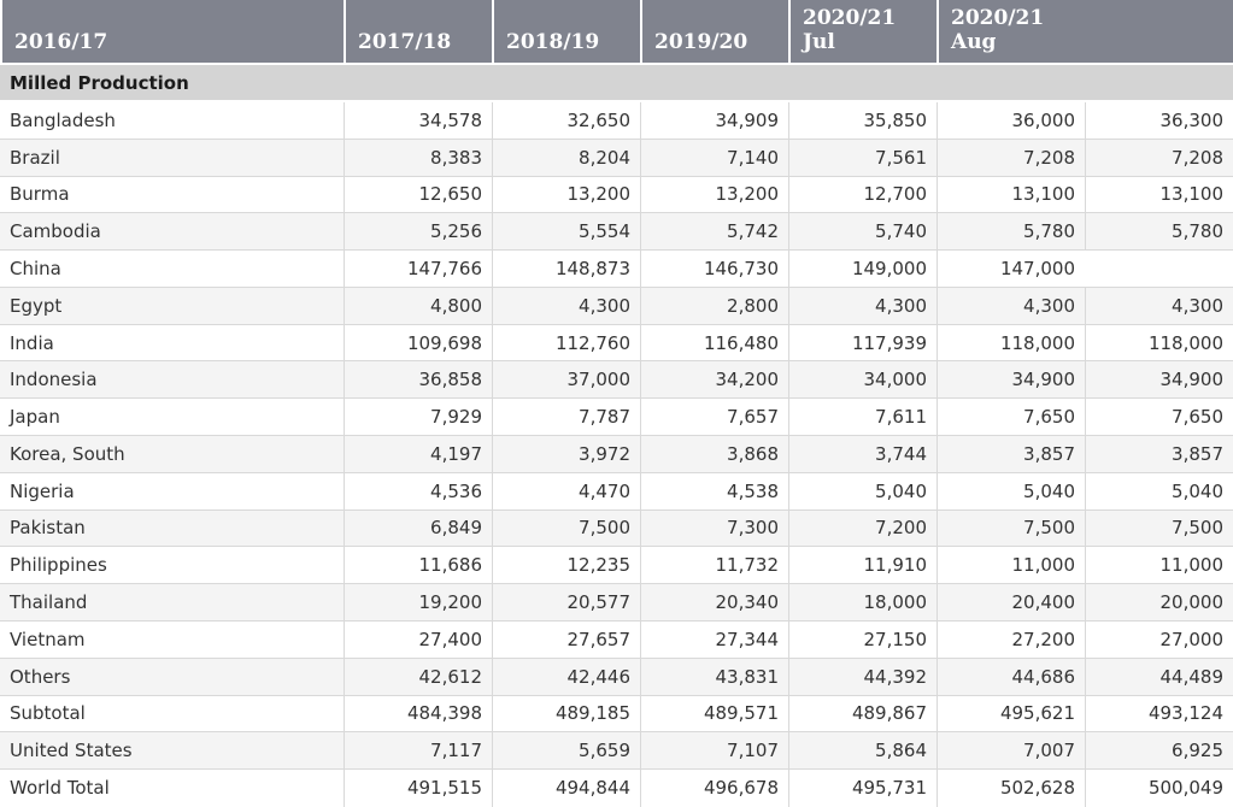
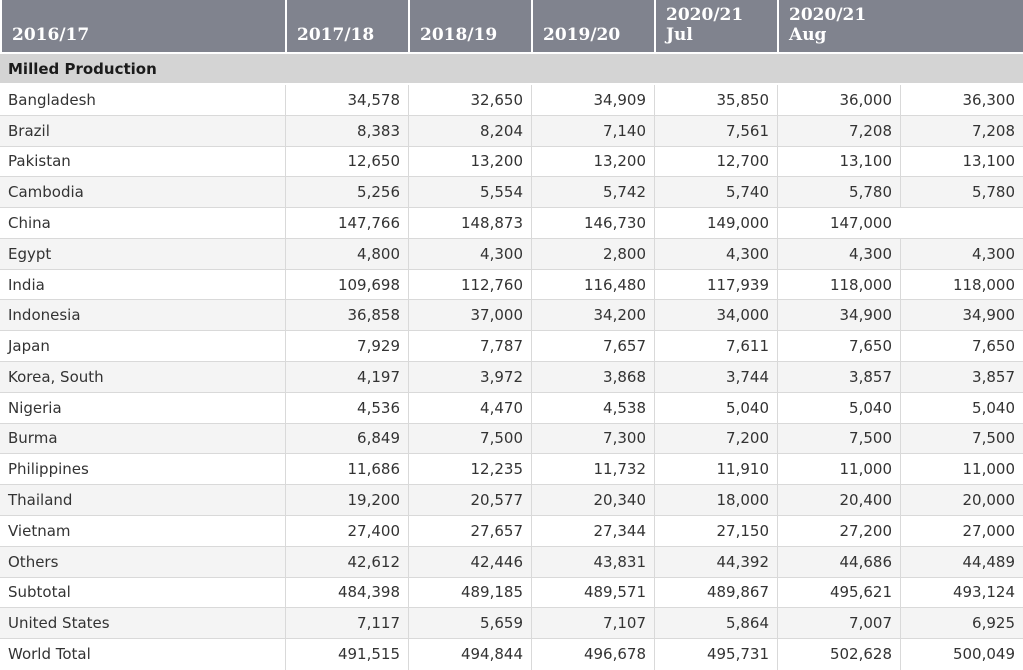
  2016/17
  2017/18
  2018/19
  2019/20
  2020/21
  Jul
  2020/21
  Aug
  Milled Production
  Bangladesh
  34,578
  32,650
  34,909
  35,850
  36,000
  36,300
  Brazil
  8,383
  8,204
  7,140
  7,561
  7,208
  7,208
- Burma
+ Pakistan
  12,650
  13,200
  13,200
  12,700
  13,100
  13,100
  Cambodia
  5,256
  5,554
  5,742
  5,740
  5,780
  5,780
  China
  147,766
  148,873
  146,730
  149,000
  147,000
  Egypt
  4,800
  4,300
  2,800
  4,300
  4,300
  4,300
  India
  109,698
  112,760
  116,480
  117,939
  118,000
  118,000
  Indonesia
  36,858
  37,000
  34,200
  34,000
  34,900
  34,900
  Japan
  7,929
  7,787
  7,657
  7,611
  7,650
  7,650
  Korea, South
  4,197
  3,972
  3,868
  3,744
  3,857
  3,857
  Nigeria
  4,536
  4,470
  4,538
  5,040
  5,040
  5,040
- Pakistan
+ Burma
  6,849
  7,500
  7,300
  7,200
  7,500
  7,500
  Philippines
  11,686
  12,235
  11,732
  11,910
  11,000
  11,000
  Thailand
  19,200
  20,577
  20,340
  18,000
  20,400
  20,000
  Vietnam
  27,400
  27,657
  27,344
  27,150
  27,200
  27,000
  Others
  42,612
  42,446
  43,831
  44,392
  44,686
  44,489
  Subtotal
  484,398
  489,185
  489,571
  489,867
  495,621
  493,124
  United States
  7,117
  5,659
  7,107
  5,864
  7,007
  6,925
  World Total
  491,515
  494,844
  496,678
  495,731
  502,628
  500,049
